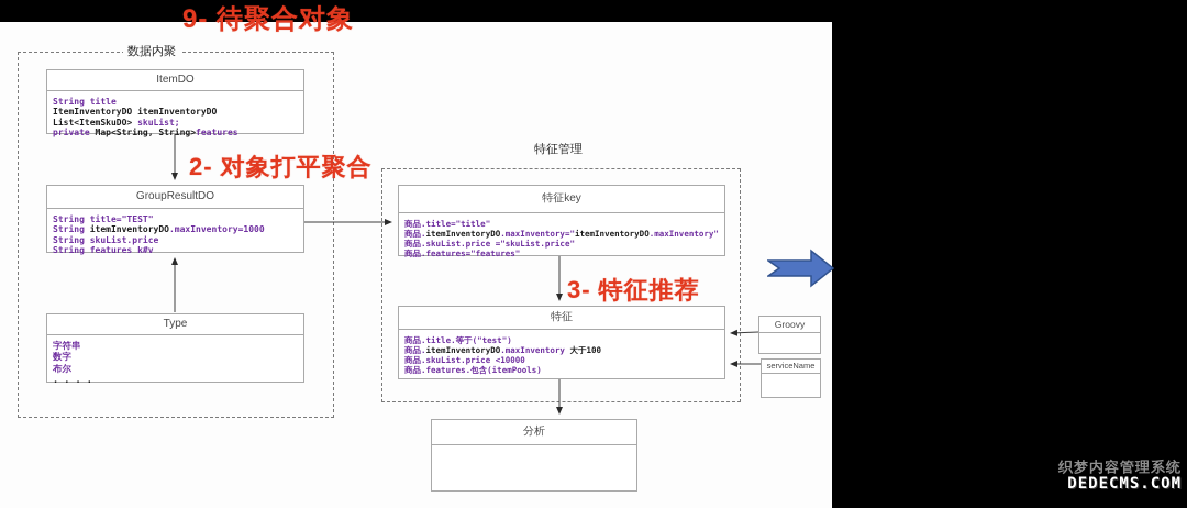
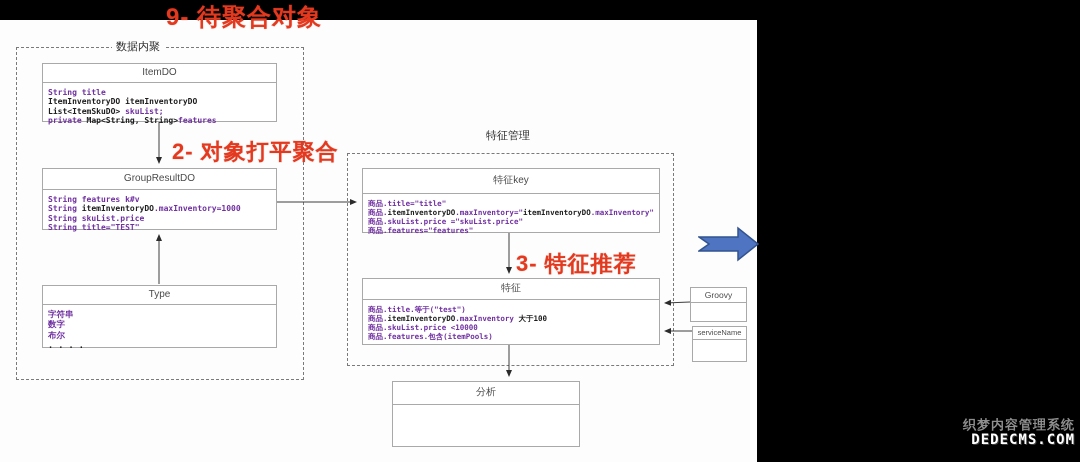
  数据内聚
  特征管理
  ItemDO
  String title
  ItemInventoryDO itemInventoryDO
  List<ItemSkuDO> skuList;
  private Map<String, String>features
  GroupResultDO
- String title="TEST"
+ String features k#v
  String itemInventoryDO.maxInventory=1000
  String skuList.price
- String features k#v
+ String title="TEST"
  Type
  字符串
  数字
  布尔
  . . . .
  特征key
  商品.title="title"
  商品.itemInventoryDO.maxInventory="itemInventoryDO.maxInventory"
  商品.skuList.price ="skuList.price"
  商品.features="features"
  特征
  商品.title.等于("test")
  商品.itemInventoryDO.maxInventory 大于100
  商品.skuList.price <10000
  商品.features.包含(itemPools)
  分析
  Groovy
  serviceName
  9- 待聚合对象
  2- 对象打平聚合
  3- 特征推荐
  织梦内容管理系统
  DEDECMS.COM
